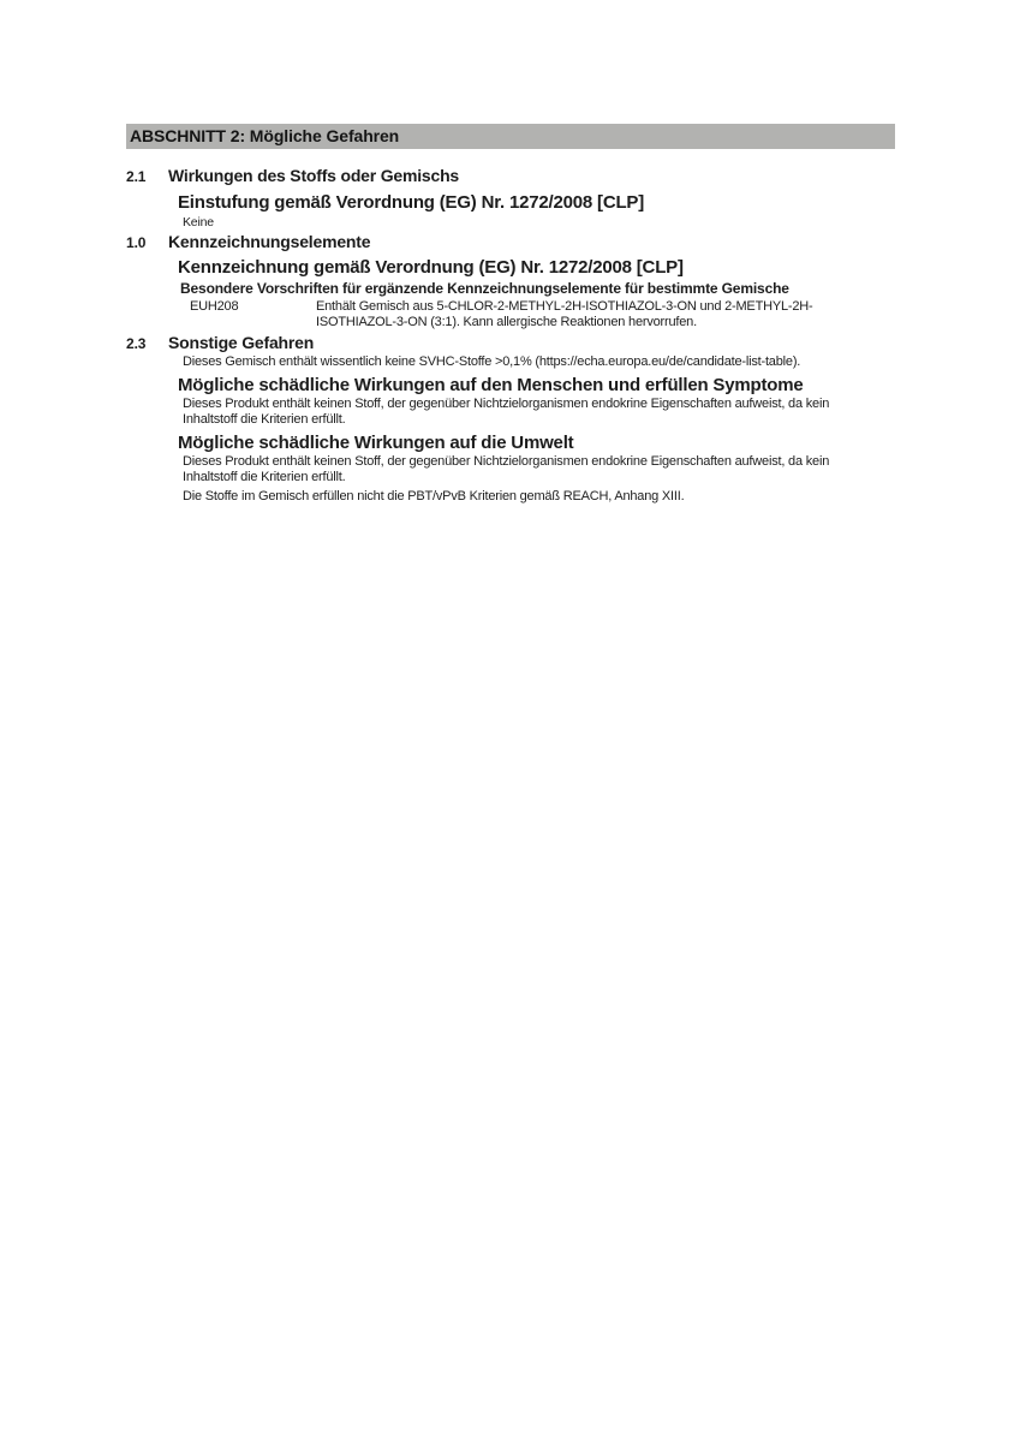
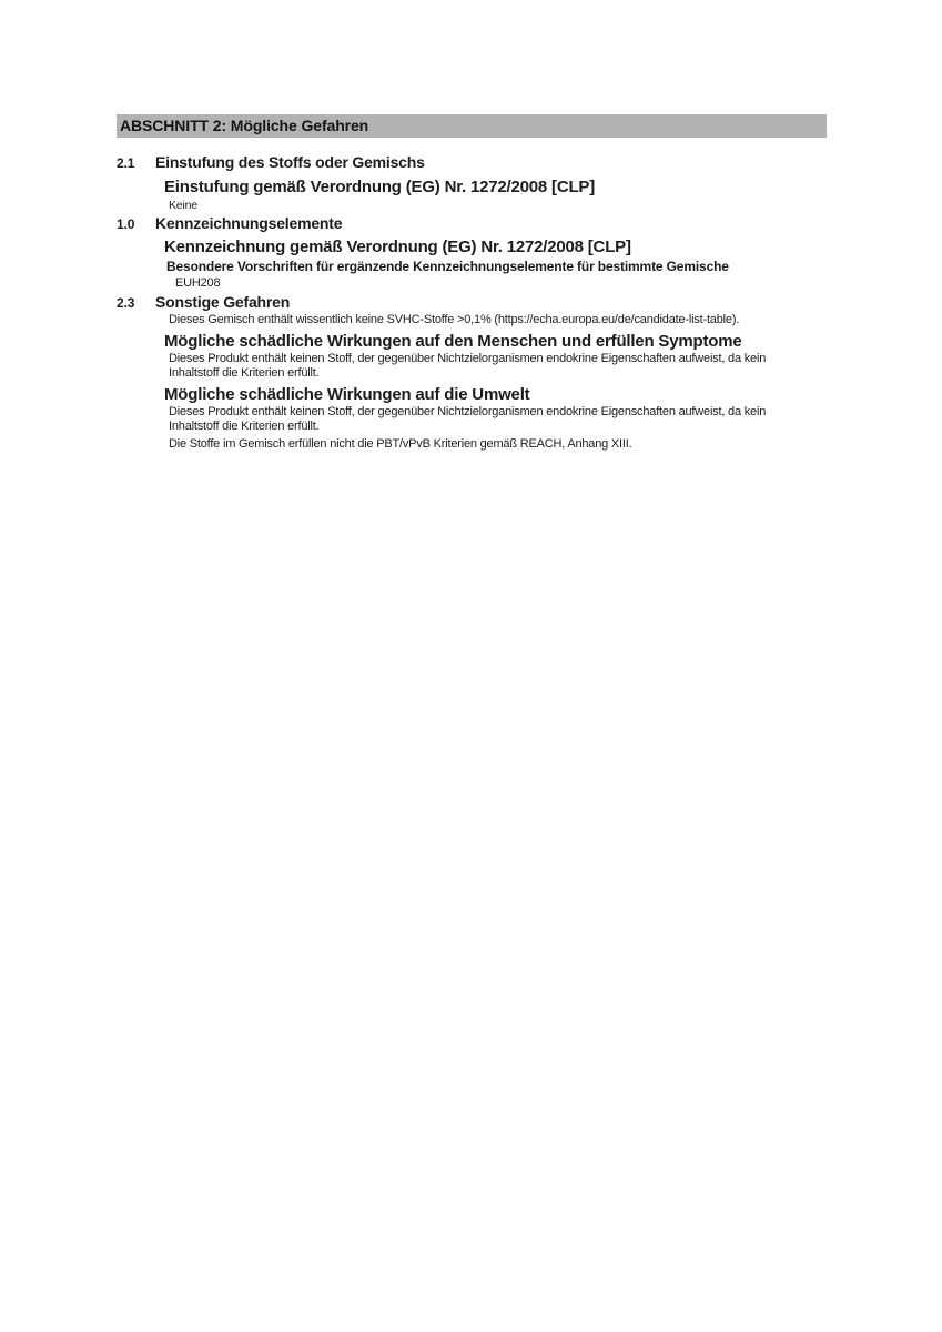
  ABSCHNITT 2: Mögliche Gefahren
  2.1
- Wirkungen des Stoffs oder Gemischs
+ Einstufung des Stoffs oder Gemischs
  Einstufung gemäß Verordnung (EG) Nr. 1272/2008 [CLP]
  Keine
  1.0
  Kennzeichnungselemente
  Kennzeichnung gemäß Verordnung (EG) Nr. 1272/2008 [CLP]
  Besondere Vorschriften für ergänzende Kennzeichnungselemente für bestimmte Gemische
  EUH208
- Enthält Gemisch aus 5-CHLOR-2-METHYL-2H-ISOTHIAZOL-3-ON und 2-METHYL-2H-ISOTHIAZOL-3-ON (3:1). Kann allergische Reaktionen hervorrufen.
  2.3
  Sonstige Gefahren
  Dieses Gemisch enthält wissentlich keine SVHC-Stoffe >0,1% (https://echa.europa.eu/de/candidate-list-table).
  Mögliche schädliche Wirkungen auf den Menschen und erfüllen Symptome
  Dieses Produkt enthält keinen Stoff, der gegenüber Nichtzielorganismen endokrine Eigenschaften aufweist, da kein Inhaltstoff die Kriterien erfüllt.
  Mögliche schädliche Wirkungen auf die Umwelt
  Dieses Produkt enthält keinen Stoff, der gegenüber Nichtzielorganismen endokrine Eigenschaften aufweist, da kein Inhaltstoff die Kriterien erfüllt.
  Die Stoffe im Gemisch erfüllen nicht die PBT/vPvB Kriterien gemäß REACH, Anhang XIII.
